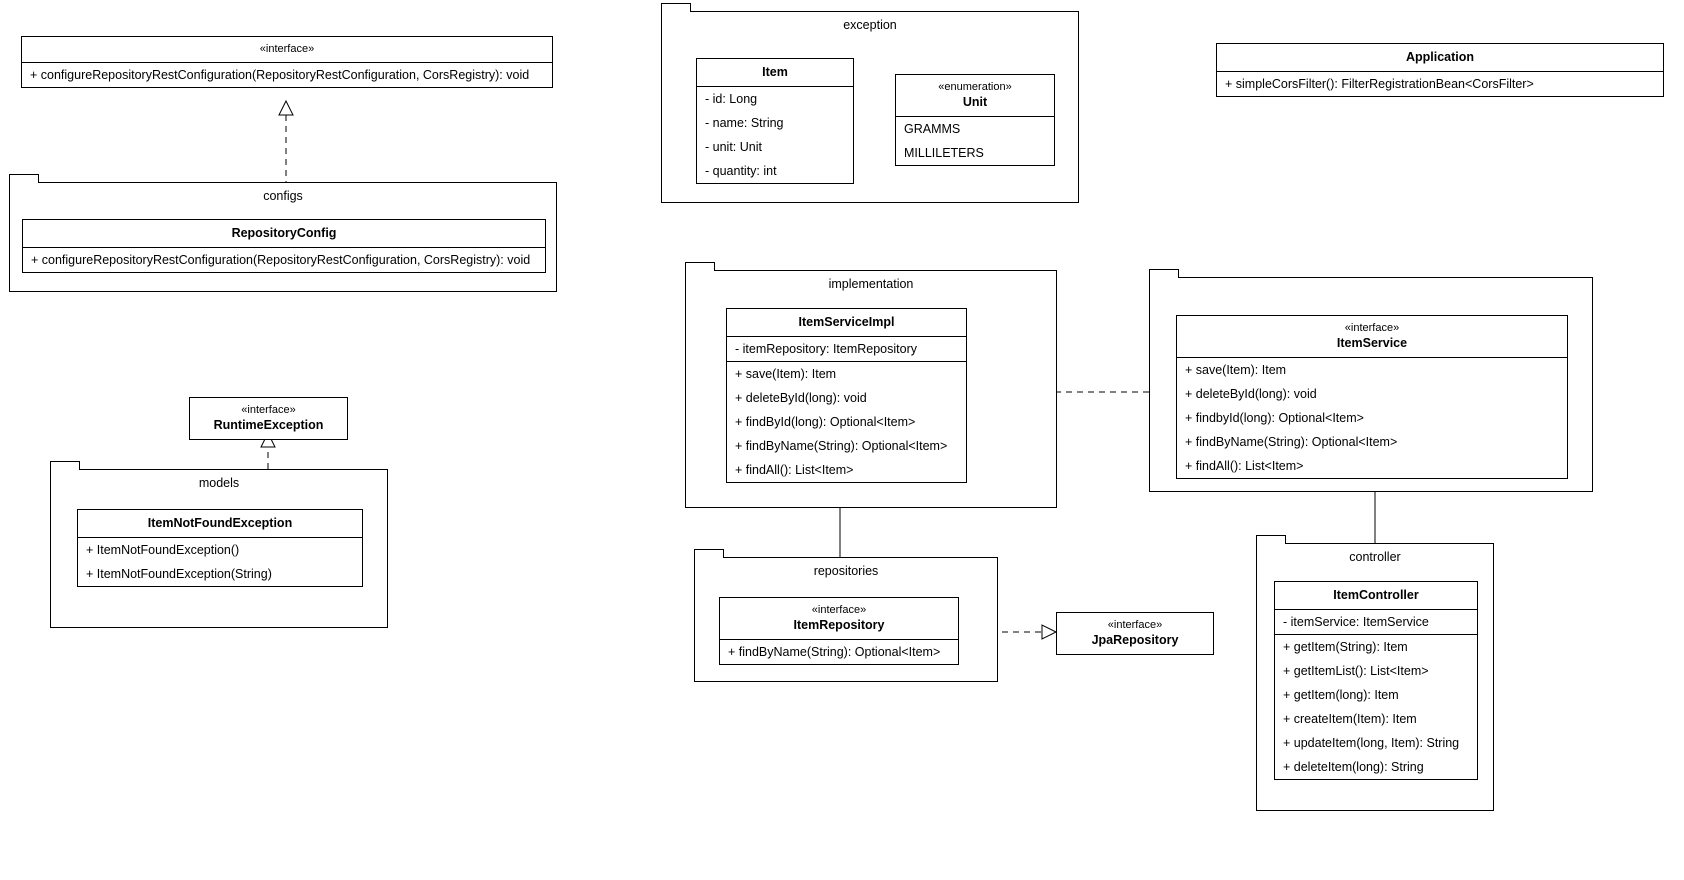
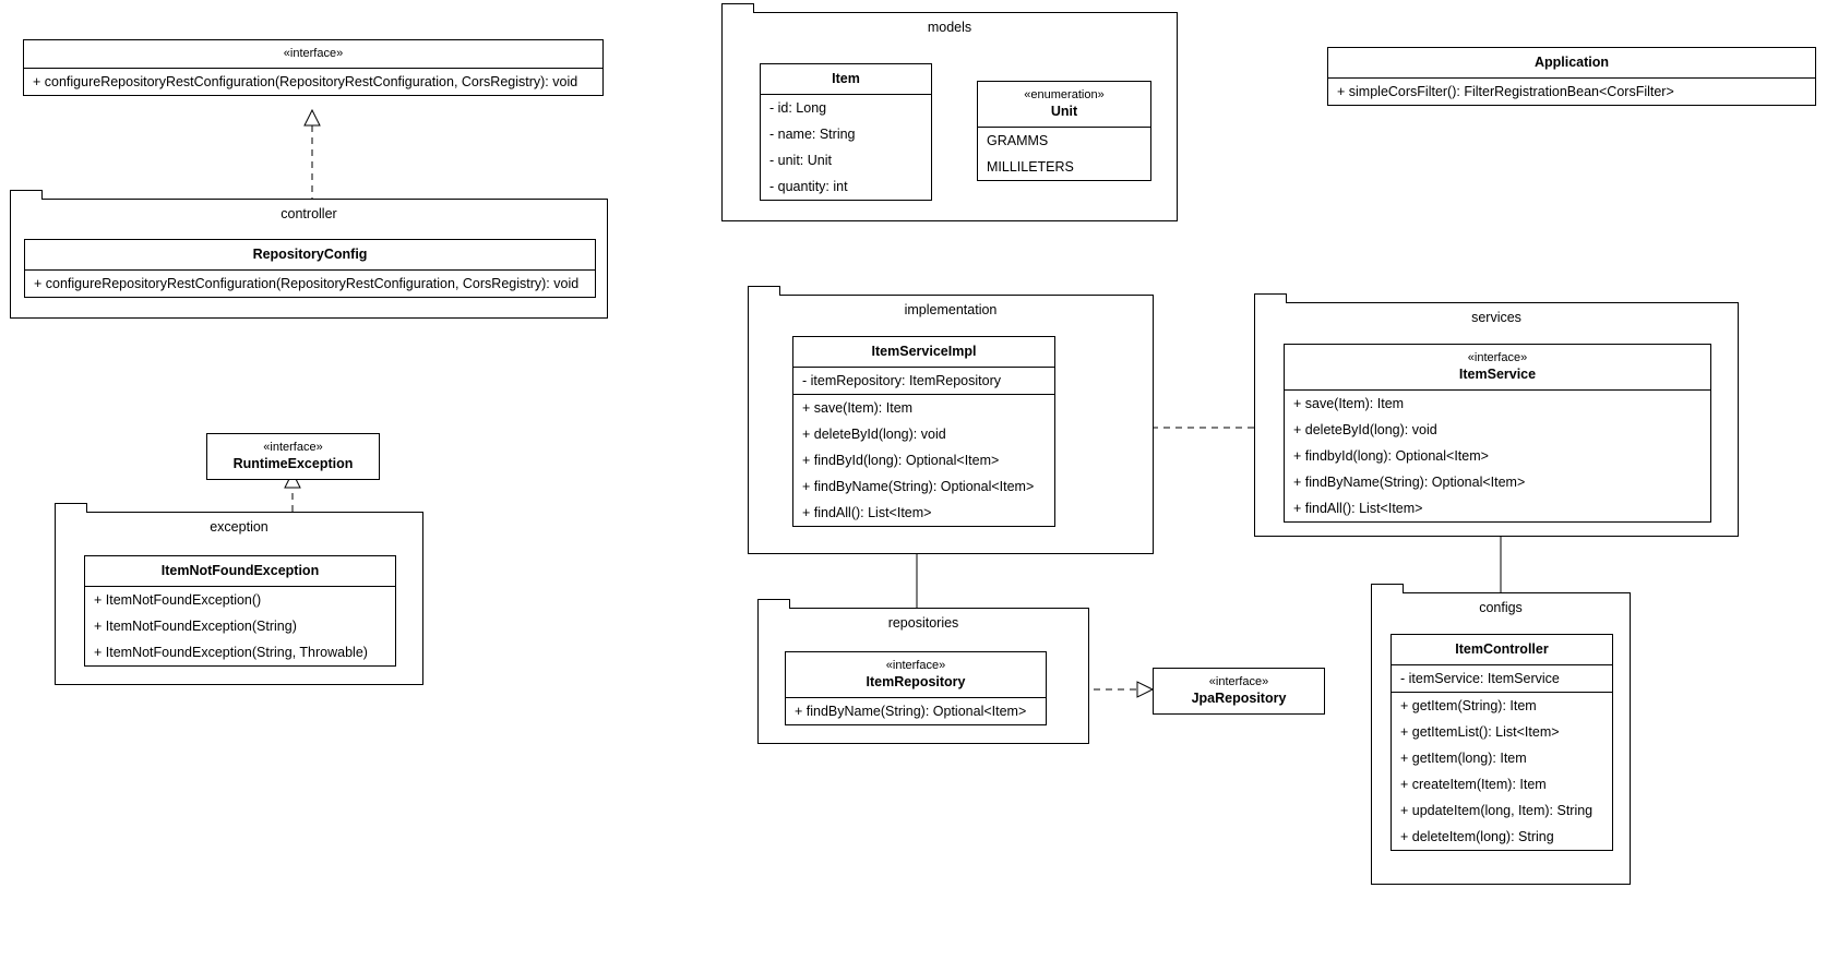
  «interface»
  + configureRepositoryRestConfiguration(RepositoryRestConfiguration, CorsRegistry): void
- configs
+ controller
  RepositoryConfig
  + configureRepositoryRestConfiguration(RepositoryRestConfiguration, CorsRegistry): void
  «interface»
  RuntimeException
- models
+ exception
  ItemNotFoundException
  + ItemNotFoundException()
  + ItemNotFoundException(String)
+ + ItemNotFoundException(String, Throwable)
- exception
+ models
  Item
  - id: Long
  - name: String
  - unit: Unit
  - quantity: int
  «enumeration»
  Unit
  GRAMMS
  MILLILETERS
  Application
  + simpleCorsFilter(): FilterRegistrationBean<CorsFilter>
  implementation
  ItemServiceImpl
  - itemRepository: ItemRepository
  + save(Item): Item
  + deleteById(long): void
  + findById(long): Optional<Item>
  + findByName(String): Optional<Item>
  + findAll(): List<Item>
  repositories
  «interface»
  ItemRepository
  + findByName(String): Optional<Item>
  «interface»
  JpaRepository
+ services
  «interface»
  ItemService
  + save(Item): Item
  + deleteById(long): void
  + findbyId(long): Optional<Item>
  + findByName(String): Optional<Item>
  + findAll(): List<Item>
- controller
+ configs
  ItemController
  - itemService: ItemService
  + getItem(String): Item
  + getItemList(): List<Item>
  + getItem(long): Item
  + createItem(Item): Item
  + updateItem(long, Item): String
  + deleteItem(long): String
